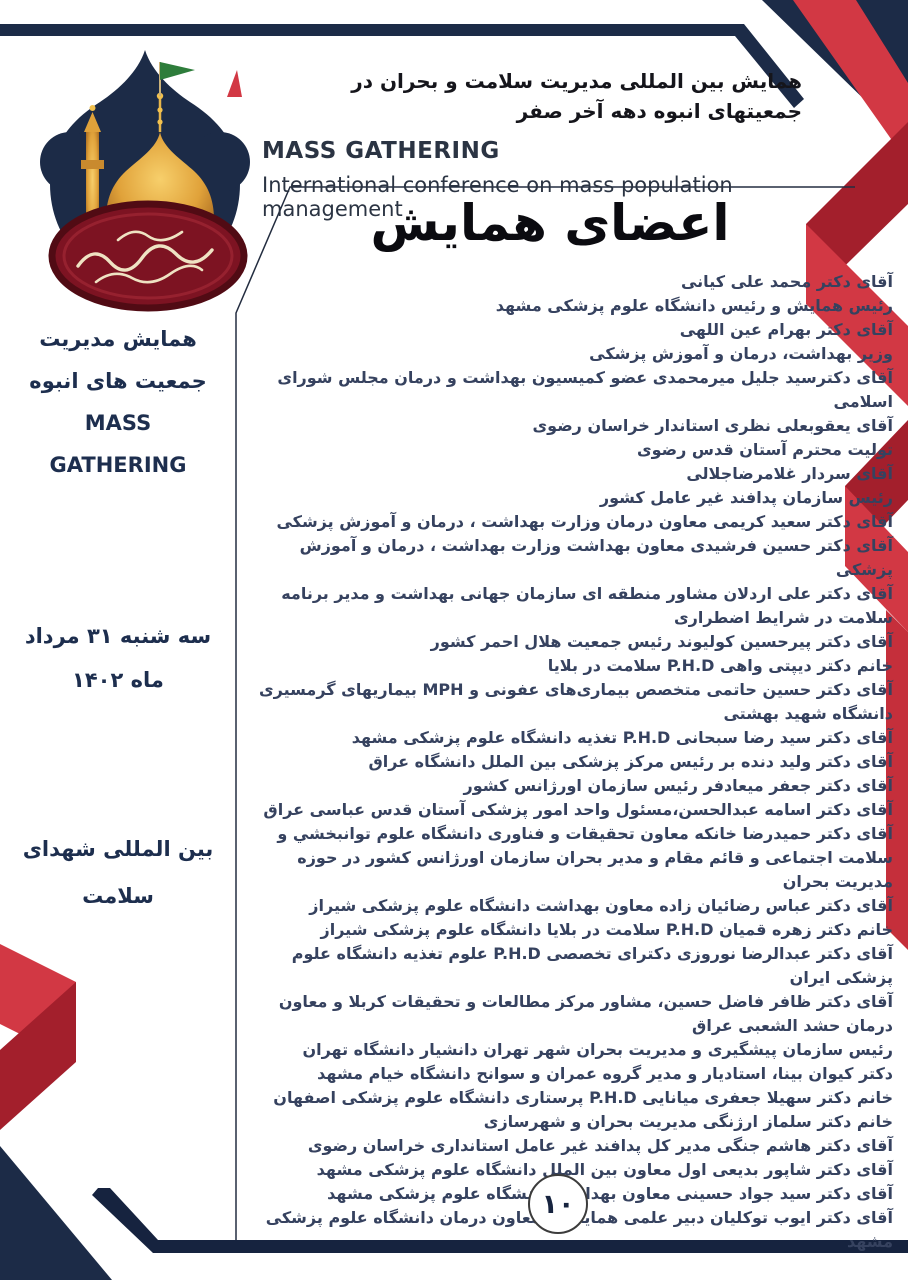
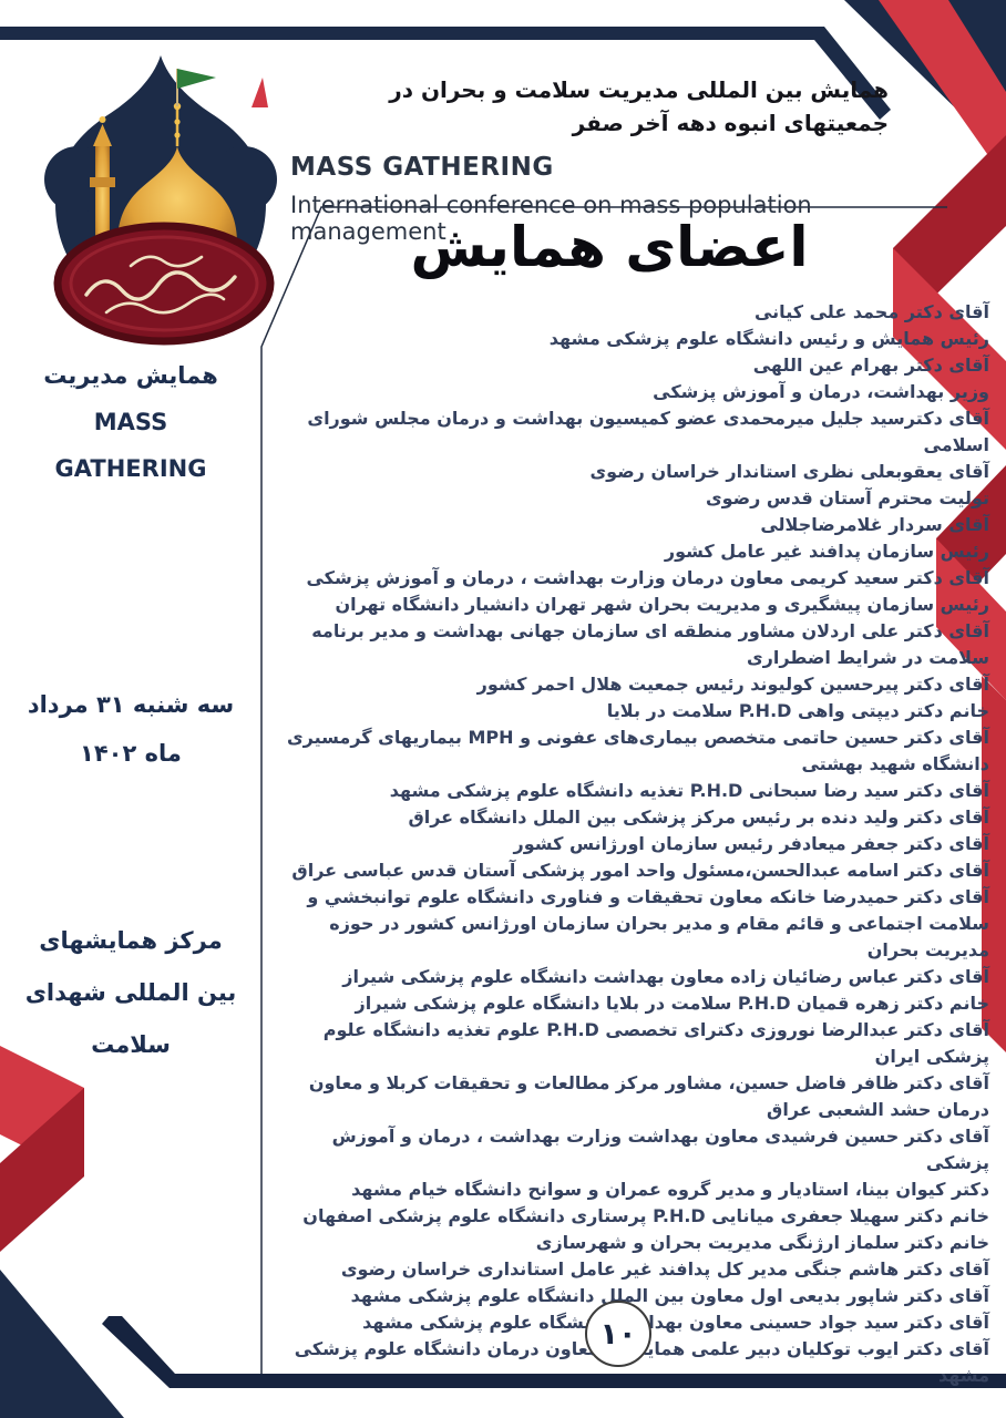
  همایش بین المللی مدیریت سلامت و بحران در جمعیتهای انبوه دهه آخر صفر
  MASS GATHERING
  International conference on mass population management
  اعضای همایش
  آقای دکتر محمد علی کیانی
  رئیس همایش و رئیس دانشگاه علوم پزشکی مشهد
  آقای دکتر بهرام عین اللهی
  وزیر بهداشت، درمان و آموزش پزشکی
  آقای دکترسید جلیل میرمحمدی عضو کمیسیون بهداشت و درمان مجلس شورای اسلامی
  آقای یعقوبعلی نظری استاندار خراسان رضوی
  تولیت محترم آستان قدس رضوی
  آقای سردار غلامرضاجلالی
  رئیس سازمان پدافند غیر عامل کشور
  آقای دکتر سعید کریمی معاون درمان وزارت بهداشت ، درمان و آموزش پزشکی
- آقای دکتر حسین فرشیدی معاون بهداشت وزارت بهداشت ، درمان و آموزش پزشکی
+ رئیس سازمان پیشگیری و مدیریت بحران شهر تهران دانشیار دانشگاه تهران
  آقای دکتر علی اردلان مشاور منطقه ای سازمان جهانی بهداشت و مدیر برنامه سلامت در شرایط اضطراری
  آقای دکتر پیرحسین کولیوند رئیس جمعیت هلال احمر کشور
  خانم دکتر دیپتی واهی P.H.D سلامت در بلایا
  آقای دکتر حسین حاتمی متخصص بیماریهای عفونی و MPH بیماریهای گرمسیری دانشگاه شهید بهشتی
  آقای دکتر سید رضا سبحانی P.H.D تغذیه دانشگاه علوم پزشکی مشهد
  آقای دکتر ولید دنده بر رئیس مرکز پزشکی بین الملل دانشگاه عراق
  آقای دکتر جعفر میعادفر رئیس سازمان اورژانس کشور
  آقای دکتر اسامه عبدالحسن،مسئول واحد امور پزشکی آستان قدس عباسی عراق
  آقای دکتر حمیدرضا خانکه معاون تحقیقات و فناوری دانشگاه علوم توانبخشي و سلامت اجتماعی و قائم مقام و مدیر بحران سازمان اورژانس کشور در حوزه مدیریت بحران
  آقای دکتر عباس رضائیان زاده معاون بهداشت دانشگاه علوم پزشکی شیراز
  خانم دکتر زهره قمیان P.H.D سلامت در بلایا دانشگاه علوم پزشکی شیراز
  آقای دکتر عبدالرضا نوروزی دکترای تخصصی P.H.D علوم تغذیه دانشگاه علوم پزشکی ایران
  آقای دکتر ظافر فاضل حسین، مشاور مرکز مطالعات و تحقیقات کربلا و معاون درمان حشد الشعبی عراق
- رئیس سازمان پیشگیری و مدیریت بحران شهر تهران دانشیار دانشگاه تهران
+ آقای دکتر حسین فرشیدی معاون بهداشت وزارت بهداشت ، درمان و آموزش پزشکی
  دکتر کیوان بینا، استادیار و مدیر گروه عمران و سوانح دانشگاه خیام مشهد
  خانم دکتر سهیلا جعفری میانایی P.H.D پرستاری دانشگاه علوم پزشکی اصفهان
  خانم دکتر سلماز ارژنگی مدیریت بحران و شهرسازی
  آقای دکتر هاشم جنگی مدیر کل پدافند غیر عامل استانداری خراسان رضوی
  آقای دکتر شاپور بدیعی اول معاون بین الملل دانشگاه علوم پزشکی مشهد
  آقای دکتر سید جواد حسینی معاون بهداشگاه علوم پزشکی مشهد
  آقای دکتر ایوب توکلیان دبیر علمی همایعاون درمان دانشگاه علوم پزشکی مشهد
  همایش مدیریت
- جمعیت های انبوه
  MASS
  GATHERING
  سه شنبه ۳۱ مرداد
  ماه ۱۴۰۲
+ مرکز همایشهای
  بین المللی شهدای
  سلامت
  ۱۰
